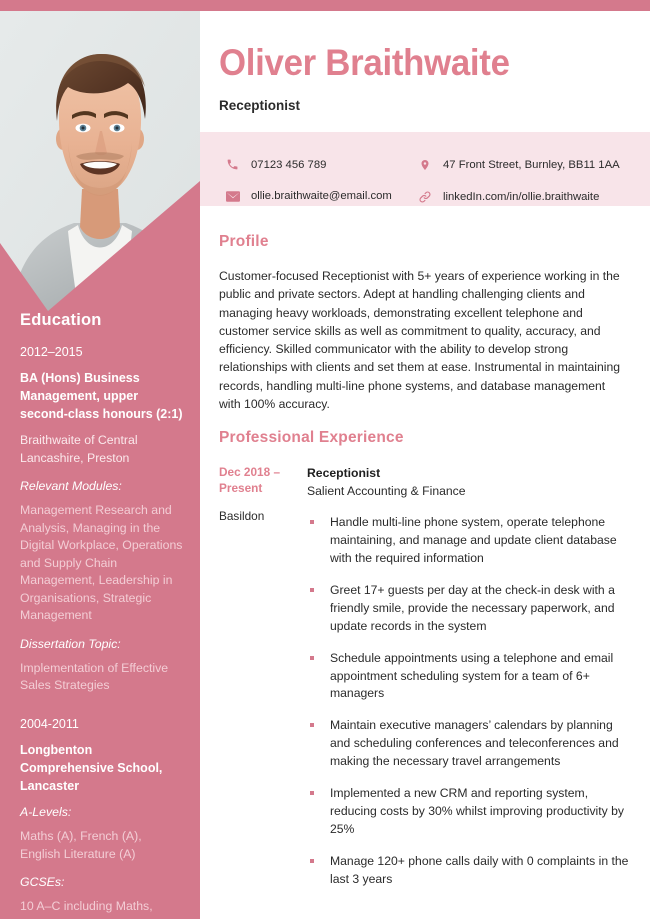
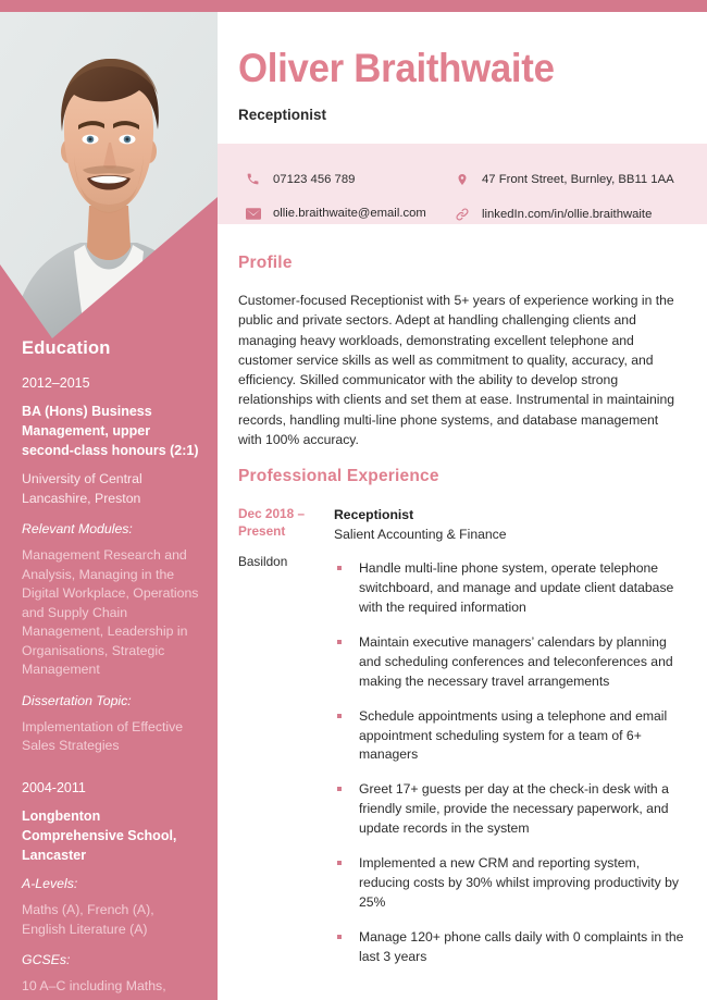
  Education
  2012–2015
  BA (Hons) Business Management, upper second-class honours (2:1)
- Braithwaite of Central Lancashire, Preston
+ University of Central Lancashire, Preston
  Relevant Modules:
  Management Research and Analysis, Managing in the Digital Workplace, Operations and Supply Chain Management, Leadership in Organisations, Strategic Management
  Dissertation Topic:
  Implementation of Effective Sales Strategies
  2004-2011
  Longbenton Comprehensive School, Lancaster
  A-Levels:
  Maths (A), French (A), English Literature (A)
  GCSEs:
  Oliver Braithwaite
  Receptionist
  07123 456 789
  47 Front Street, Burnley, BB11 1AA
  ollie.braithwaite@email.com
  linkedIn.com/in/ollie.braithwaite
  Profile
  Customer-focused Receptionist with 5+ years of experience working in the public and private sectors. Adept at handling challenging clients and managing heavy workloads, demonstrating excellent telephone and customer service skills as well as commitment to quality, accuracy, and efficiency. Skilled communicator with the ability to develop strong relationships with clients and set them at ease. Instrumental in maintaining records, handling multi-line phone systems, and database management with 100% accuracy.
  Professional Experience
  Dec 2018 – Present
  Basildon
  Receptionist
  Salient Accounting & Finance
- Handle multi-line phone system, operate telephone maintaining, and manage and update client database with the required information
+ Handle multi-line phone system, operate telephone switchboard, and manage and update client database with the required information
- Greet 17+ guests per day at the check-in desk with a friendly smile, provide the necessary paperwork, and update records in the system
+ Maintain executive managers’ calendars by planning and scheduling conferences and teleconferences and making the necessary travel arrangements
  Schedule appointments using a telephone and email appointment scheduling system for a team of 6+ managers
- Maintain executive managers’ calendars by planning and scheduling conferences and teleconferences and making the necessary travel arrangements
+ Greet 17+ guests per day at the check-in desk with a friendly smile, provide the necessary paperwork, and update records in the system
  Implemented a new CRM and reporting system, reducing costs by 30% whilst improving productivity by 25%
  Manage 120+ phone calls daily with 0 complaints in the last 3 years
